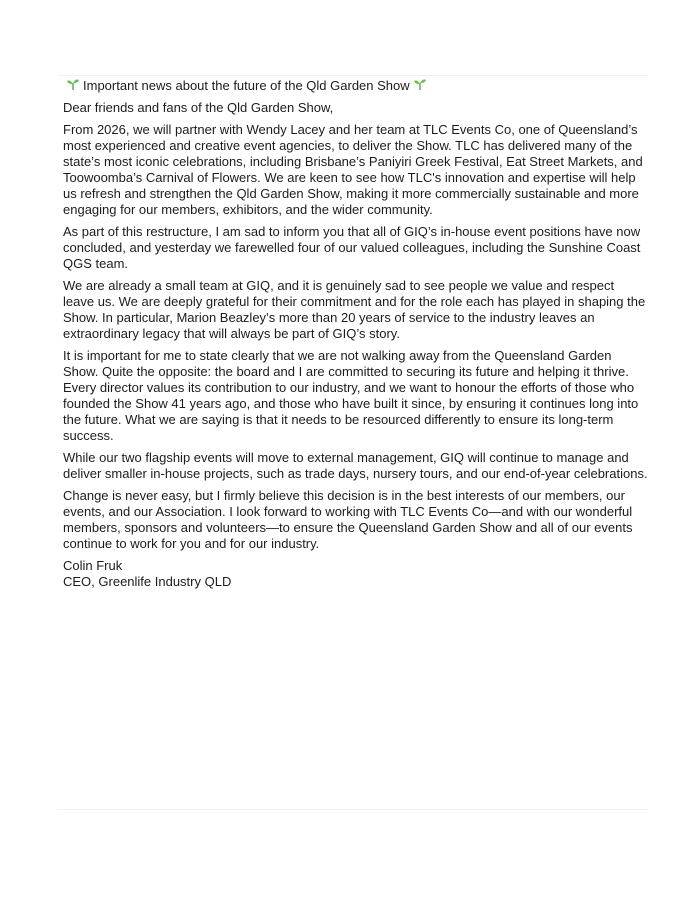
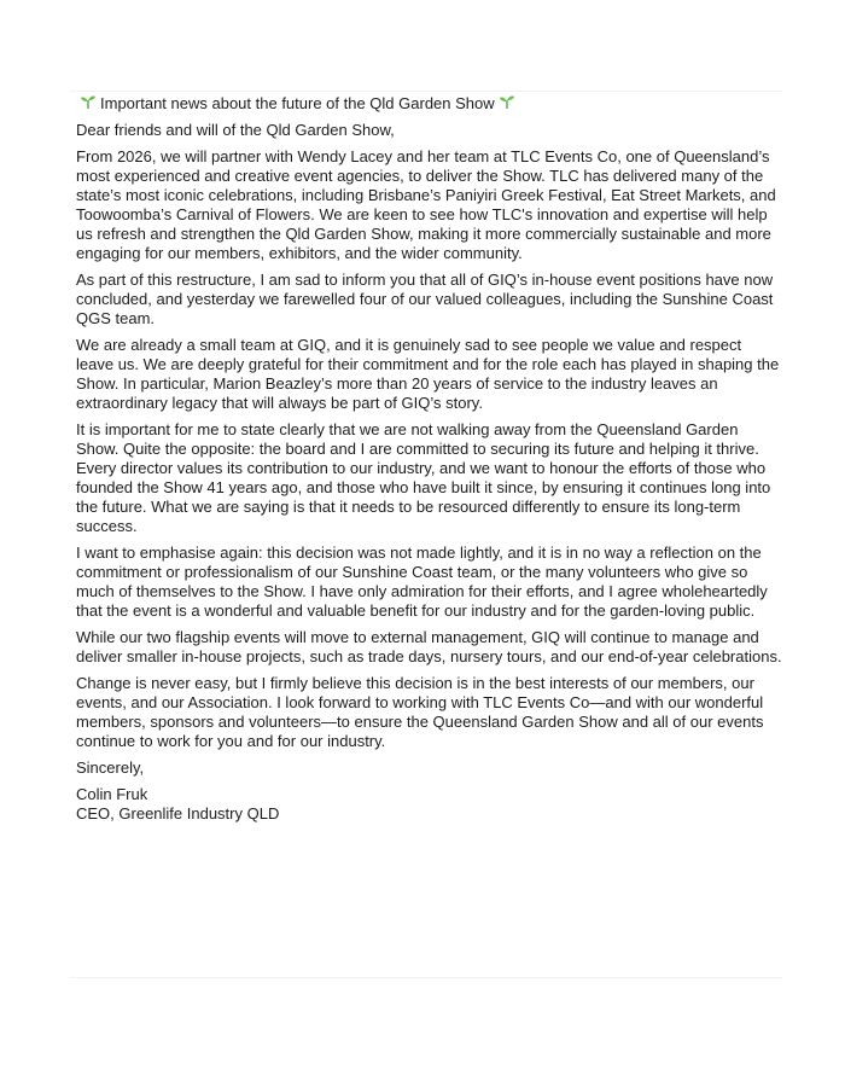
  Important news about the future of the Qld Garden Show
- Dear friends and fans of the Qld Garden Show,
+ Dear friends and will of the Qld Garden Show,
  From 2026, we will partner with Wendy Lacey and her team at TLC Events Co, one of Queensland’s most experienced and creative event agencies, to deliver the Show. TLC has delivered many of the state’s most iconic celebrations, including Brisbane’s Paniyiri Greek Festival, Eat Street Markets, and Toowoomba’s Carnival of Flowers. We are keen to see how TLC's innovation and expertise will help us refresh and strengthen the Qld Garden Show, making it more commercially sustainable and more engaging for our members, exhibitors, and the wider community.
  As part of this restructure, I am sad to inform you that all of GIQ’s in-house event positions have now concluded, and yesterday we farewelled four of our valued colleagues, including the Sunshine Coast QGS team.
  We are already a small team at GIQ, and it is genuinely sad to see people we value and respect leave us. We are deeply grateful for their commitment and for the role each has played in shaping the Show. In particular, Marion Beazley’s more than 20 years of service to the industry leaves an extraordinary legacy that will always be part of GIQ’s story.
  It is important for me to state clearly that we are not walking away from the Queensland Garden Show. Quite the opposite: the board and I are committed to securing its future and helping it thrive. Every director values its contribution to our industry, and we want to honour the efforts of those who founded the Show 41 years ago, and those who have built it since, by ensuring it continues long into the future. What we are saying is that it needs to be resourced differently to ensure its long-term success.
+ I want to emphasise again: this decision was not made lightly, and it is in no way a reflection on the commitment or professionalism of our Sunshine Coast team, or the many volunteers who give so much of themselves to the Show. I have only admiration for their efforts, and I agree wholeheartedly that the event is a wonderful and valuable benefit for our industry and for the garden-loving public.
  While our two flagship events will move to external management, GIQ will continue to manage and deliver smaller in-house projects, such as trade days, nursery tours, and our end-of-year celebrations.
  Change is never easy, but I firmly believe this decision is in the best interests of our members, our events, and our Association. I look forward to working with TLC Events Co—and with our wonderful members, sponsors and volunteers—to ensure the Queensland Garden Show and all of our events continue to work for you and for our industry.
+ Sincerely,
  Colin Fruk
  CEO, Greenlife Industry QLD
